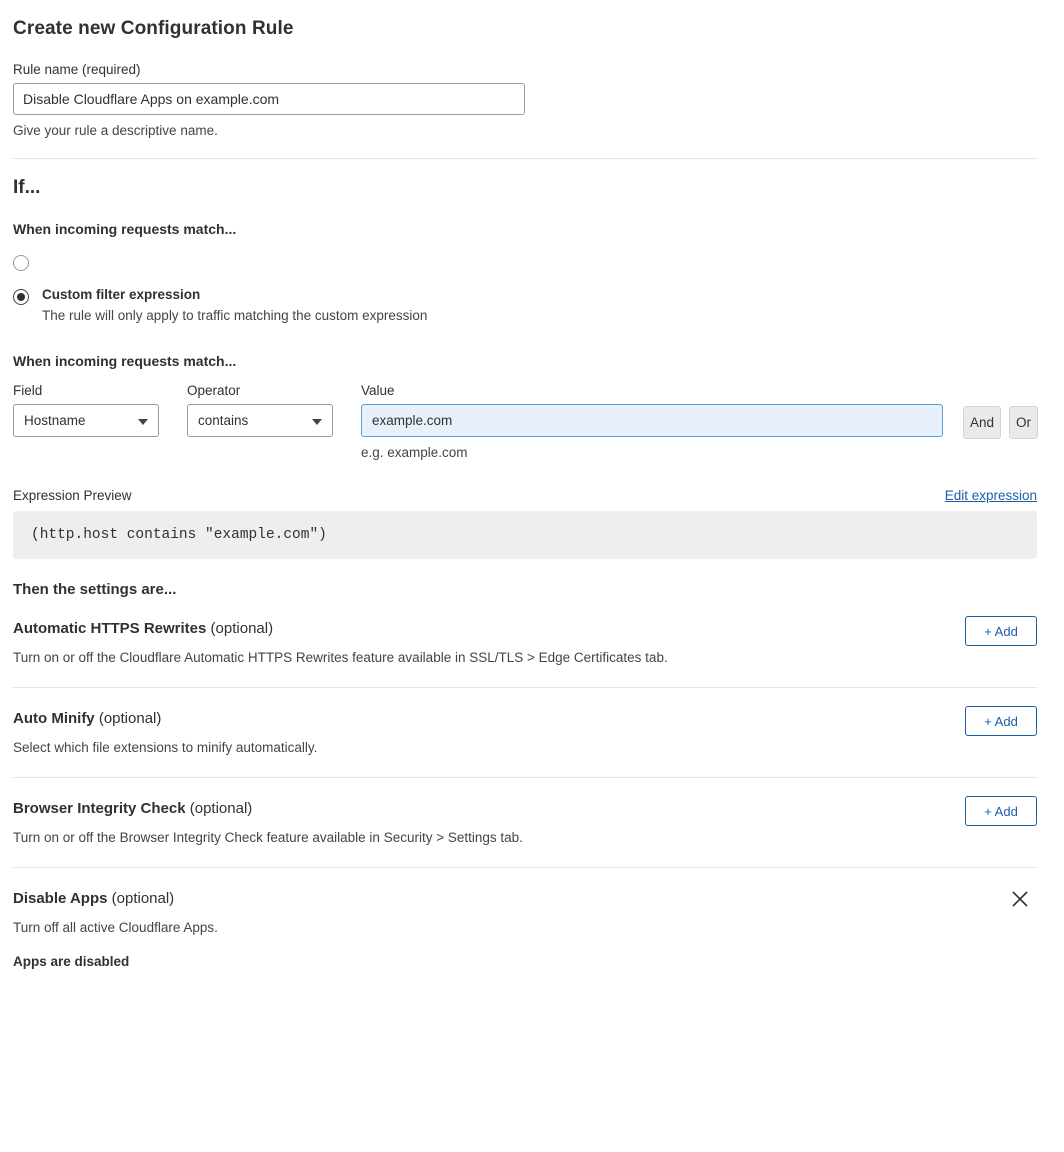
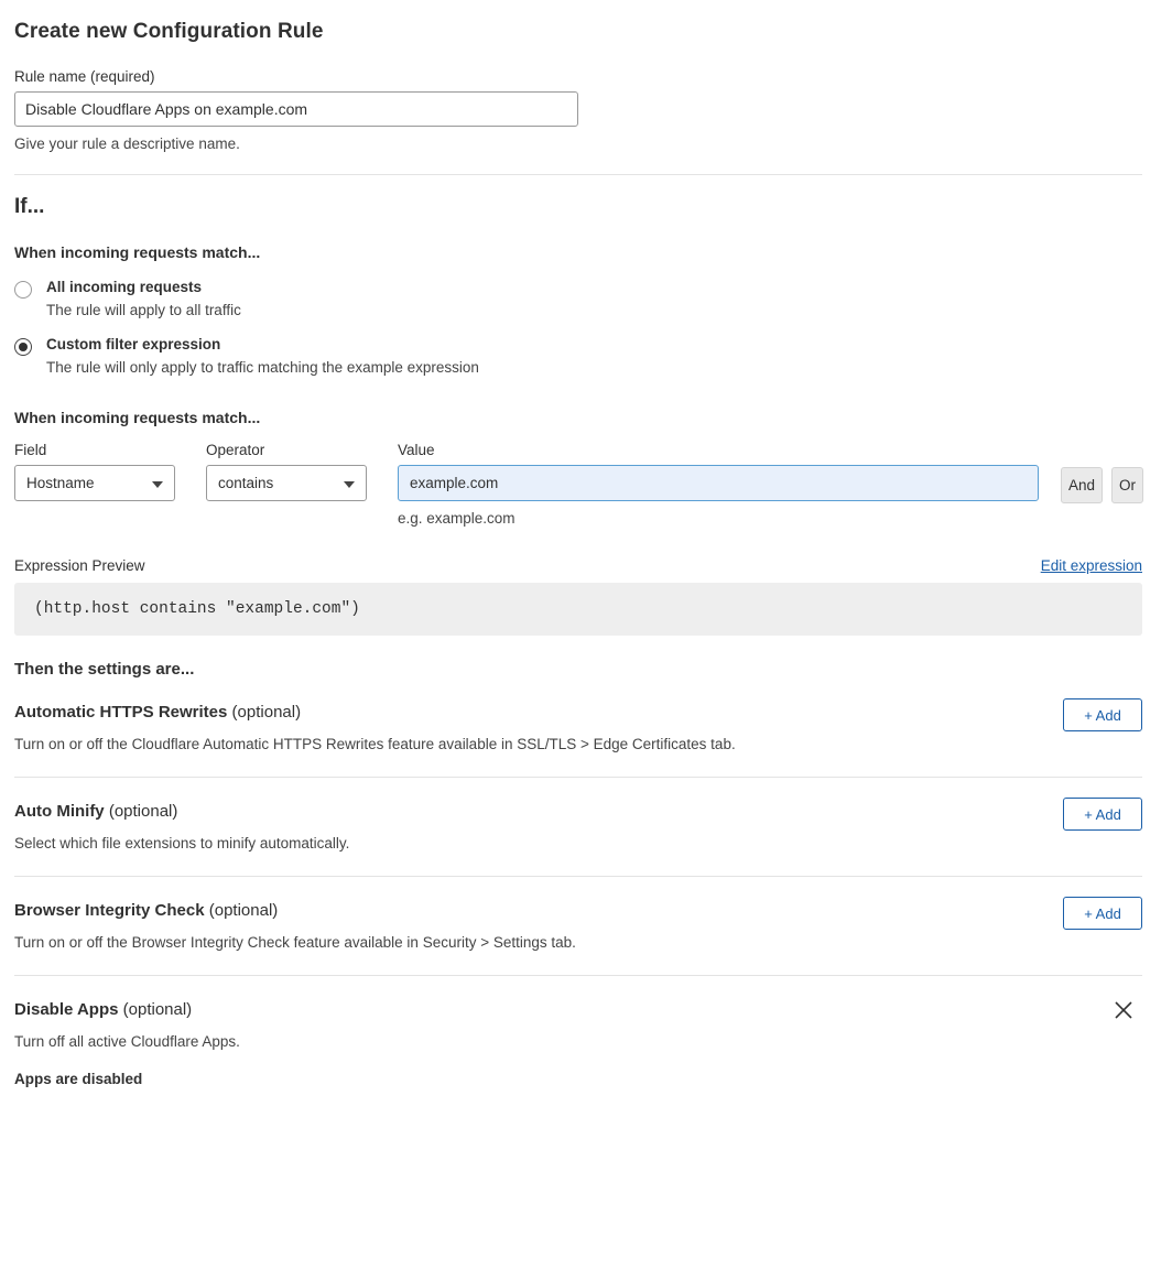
  Create new Configuration Rule
  Rule name (required)
  Disable Cloudflare Apps on example.com
  Give your rule a descriptive name.
  If...
  When incoming requests match...
+ All incoming requests
+ The rule will apply to all traffic
  Custom filter expression
- The rule will only apply to traffic matching the custom expression
+ The rule will only apply to traffic matching the example expression
  When incoming requests match...
  Field
  Hostname
  Operator
  contains
  Value
  example.com
  e.g. example.com
  And
  Or
  Expression Preview
  Edit expression
  (http.host contains "example.com")
  Then the settings are...
  Automatic HTTPS Rewrites (optional)
  Turn on or off the Cloudflare Automatic HTTPS Rewrites feature available in SSL/TLS > Edge Certificates tab.
  + Add
  Auto Minify (optional)
  Select which file extensions to minify automatically.
  + Add
  Browser Integrity Check (optional)
  Turn on or off the Browser Integrity Check feature available in Security > Settings tab.
  + Add
  Disable Apps (optional)
  Turn off all active Cloudflare Apps.
  Apps are disabled
